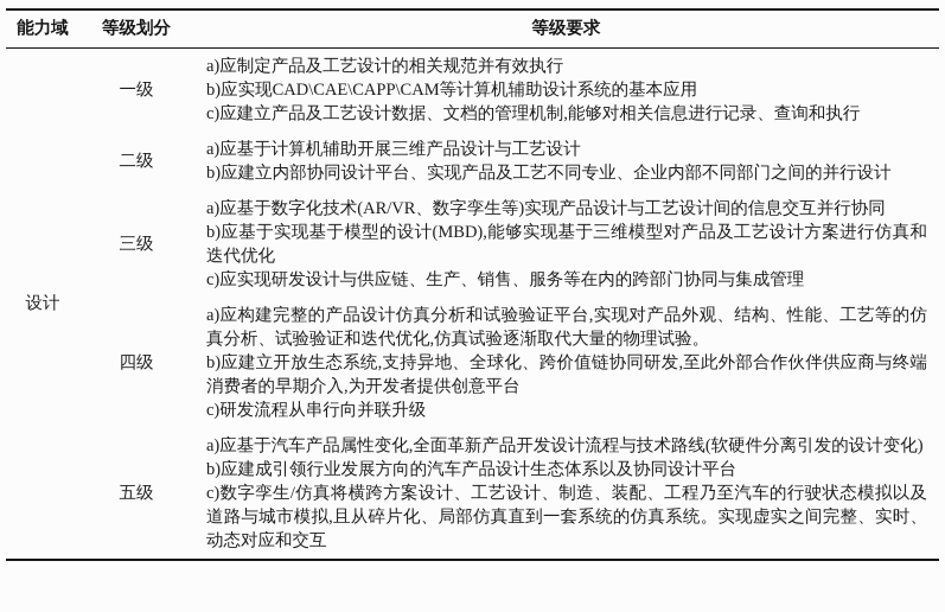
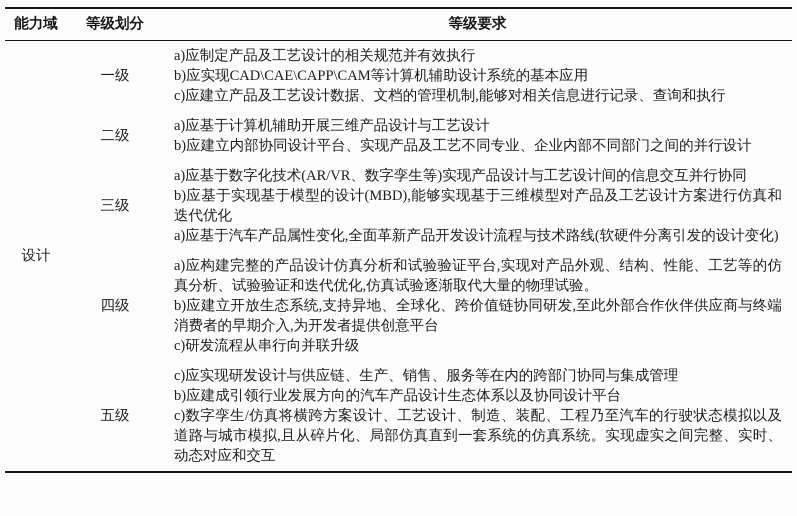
  能力域	等级划分	等级要求
  设计	一级	a)应制定产品及工艺设计的相关规范并有效执行b)应实现CAD\CAE\CAPP\CAM等计算机辅助设计系统的基本应用c)应建立产品及工艺设计数据、文档的管理机制,能够对相关信息进行记录、查询和执行
  二级	a)应基于计算机辅助开展三维产品设计与工艺设计b)应建立内部协同设计平台、实现产品及工艺不同专业、企业内部不同部门之间的并行设计
- 三级	a)应基于数字化技术(AR/VR、数字孪生等)实现产品设计与工艺设计间的信息交互并行协同b)应基于实现基于模型的设计(MBD),能够实现基于三维模型对产品及工艺设计方案进行仿真和迭代优化c)应实现研发设计与供应链、生产、销售、服务等在内的跨部门协同与集成管理
+ 三级	a)应基于数字化技术(AR/VR、数字孪生等)实现产品设计与工艺设计间的信息交互并行协同b)应基于实现基于模型的设计(MBD),能够实现基于三维模型对产品及工艺设计方案进行仿真和迭代优化a)应基于汽车产品属性变化,全面革新产品开发设计流程与技术路线(软硬件分离引发的设计变化)
  四级	a)应构建完整的产品设计仿真分析和试验验证平台,实现对产品外观、结构、性能、工艺等的仿真分析、试验验证和迭代优化,仿真试验逐渐取代大量的物理试验。b)应建立开放生态系统,支持异地、全球化、跨价值链协同研发,至此外部合作伙伴供应商与终端消费者的早期介入,为开发者提供创意平台c)研发流程从串行向并联升级
- 五级	a)应基于汽车产品属性变化,全面革新产品开发设计流程与技术路线(软硬件分离引发的设计变化)b)应建成引领行业发展方向的汽车产品设计生态体系以及协同设计平台c)数字孪生/仿真将横跨方案设计、工艺设计、制造、装配、工程乃至汽车的行驶状态模拟以及道路与城市模拟,且从碎片化、局部仿真直到一套系统的仿真系统。实现虚实之间完整、实时、动态对应和交互
+ 五级	c)应实现研发设计与供应链、生产、销售、服务等在内的跨部门协同与集成管理b)应建成引领行业发展方向的汽车产品设计生态体系以及协同设计平台c)数字孪生/仿真将横跨方案设计、工艺设计、制造、装配、工程乃至汽车的行驶状态模拟以及道路与城市模拟,且从碎片化、局部仿真直到一套系统的仿真系统。实现虚实之间完整、实时、动态对应和交互
